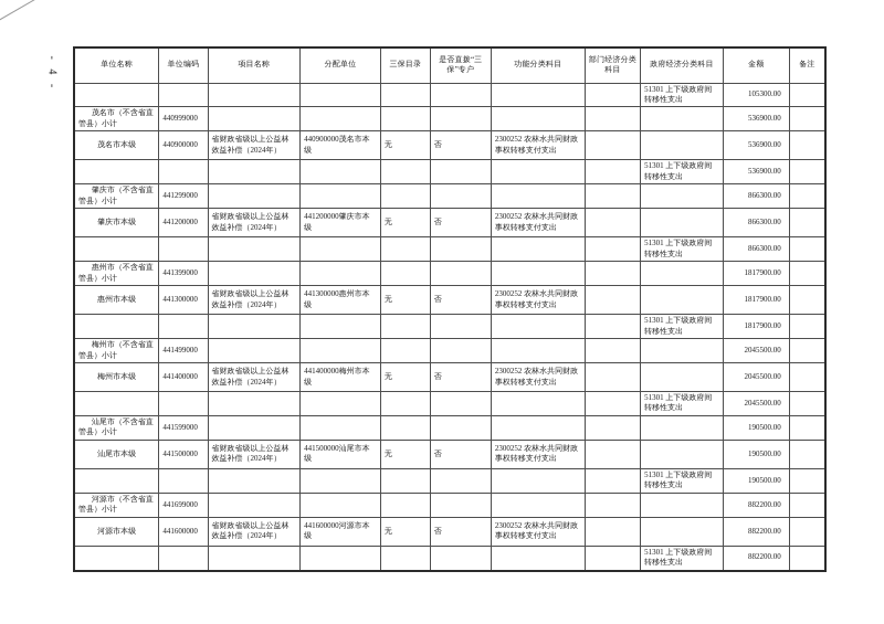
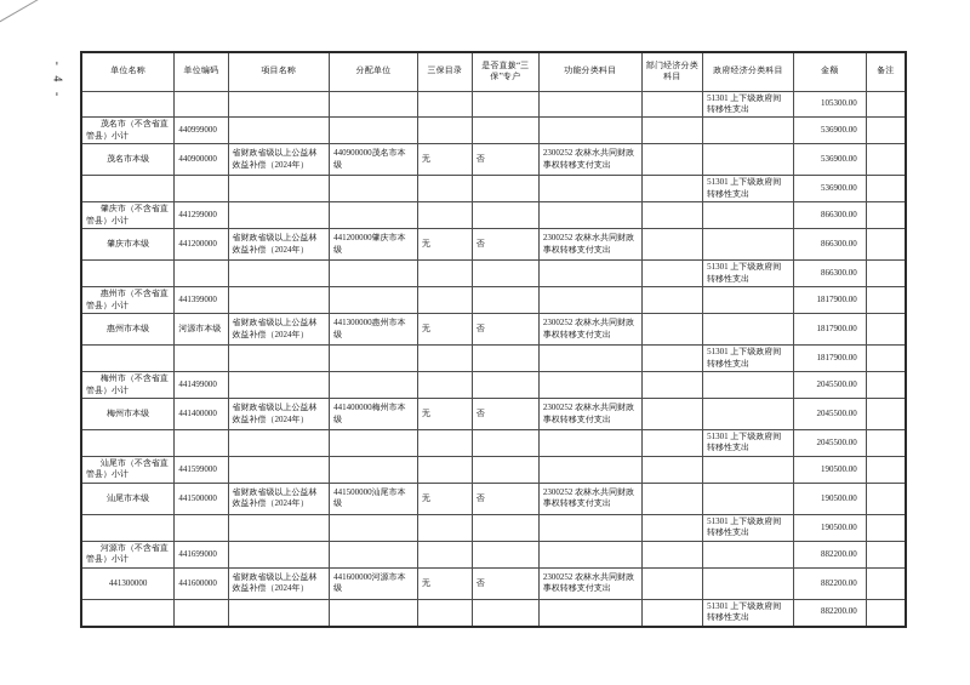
  单位名称	单位编码	项目名称	分配单位	三保目录	是否直拨“三保”专户	功能分类科目	部门经济分类科目	政府经济分类科目	金额	备注
  								51301 上下级政府间转移性支出	105300.00
  茂名市（不含省直管县）小计	440999000								536900.00
  								51301 上下级政府间转移性支出	536900.00
  肇庆市（不含省直管县）小计	441299000								866300.00
  肇庆市本级	441200000	省财政省级以上公益林效益补偿（2024年）	441200000肇庆市本级	无	否	2300252 农林水共同财政事权转移支付支出			866300.00
  								51301 上下级政府间转移性支出	866300.00
  惠州市（不含省直管县）小计	441399000								1817900.00
- 惠州市本级	441300000	省财政省级以上公益林效益补偿（2024年）	441300000惠州市本级	无	否	2300252 农林水共同财政事权转移支付支出			1817900.00
+ 惠州市本级	河源市本级	省财政省级以上公益林效益补偿（2024年）	441300000惠州市本级	无	否	2300252 农林水共同财政事权转移支付支出			1817900.00
  								51301 上下级政府间转移性支出	1817900.00
  梅州市（不含省直管县）小计	441499000								2045500.00
  梅州市本级	441400000	省财政省级以上公益林效益补偿（2024年）	441400000梅州市本级	无	否	2300252 农林水共同财政事权转移支付支出			2045500.00
  								51301 上下级政府间转移性支出	2045500.00
  汕尾市（不含省直管县）小计	441599000								190500.00
  汕尾市本级	441500000	省财政省级以上公益林效益补偿（2024年）	441500000汕尾市本级	无	否	2300252 农林水共同财政事权转移支付支出			190500.00
  								51301 上下级政府间转移性支出	190500.00
  河源市（不含省直管县）小计	441699000								882200.00
- 河源市本级	441600000	省财政省级以上公益林效益补偿（2024年）	441600000河源市本级	无	否	2300252 农林水共同财政事权转移支付支出			882200.00
+ 441300000	441600000	省财政省级以上公益林效益补偿（2024年）	441600000河源市本级	无	否	2300252 农林水共同财政事权转移支付支出			882200.00
  								51301 上下级政府间转移性支出	882200.00
